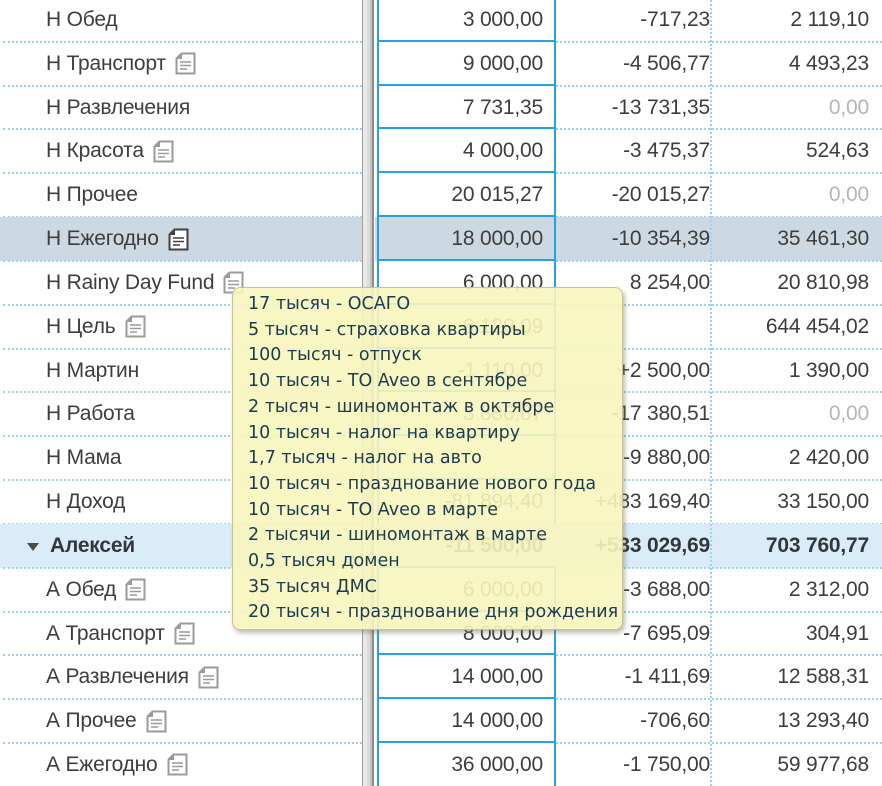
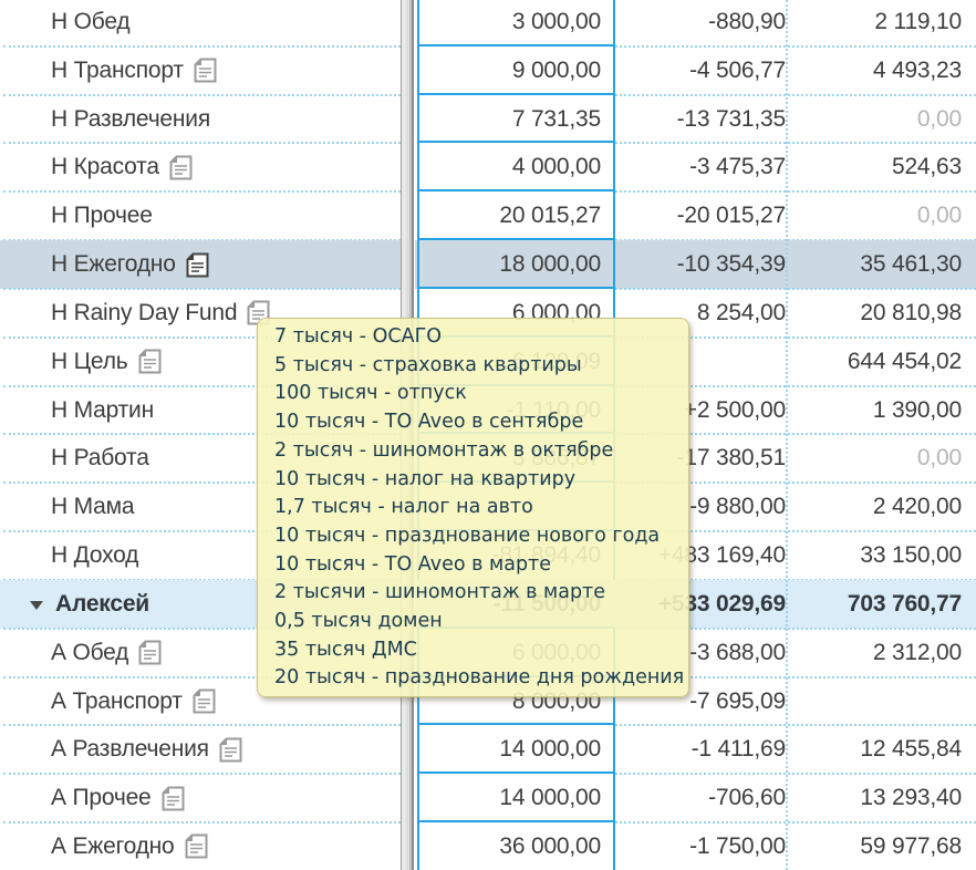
  Н Обед
  3 000,00
- -717,23
+ -880,90
  2 119,10
  Н Транспорт
  9 000,00
  -4 506,77
  4 493,23
  Н Развлечения
  7 731,35
  -13 731,35
  0,00
  Н Красота
  4 000,00
  -3 475,37
  524,63
  Н Прочее
  20 015,27
  -20 015,27
  0,00
  Н Ежегодно
  18 000,00
  -10 354,39
  35 461,30
  Н Rainy Day Fund
  6 000,00
  8 254,00
  20 810,98
  Н Цель
  644 454,02
  Н Мартин
  +2 500,00
  1 390,00
  Н Работа
  17 380,51
  0,00
  Н Мама
  -9 880,00
  2 420,00
  Н Доход
  83 169,40
  33 150,00
  Алексей
  33 029,69
  703 760,77
  А Обед
  -3 688,00
  2 312,00
  А Транспорт
  8 000,00
  -7 695,09
- 304,91
  А Развлечения
  14 000,00
  -1 411,69
- 12 588,31
+ 12 455,84
  А Прочее
  14 000,00
  -706,60
  13 293,40
  А Ежегодно
  36 000,00
  -1 750,00
  59 977,68
- 17 тысяч - ОСАГО
+ 7 тысяч - ОСАГО
  5 тысяч - страховка квартиры
  100 тысяч - отпуск
  10 тысяч - ТО Aveo в сентябре
  2 тысяч - шиномонтаж в октябре
  10 тысяч - налог на квартиру
  1,7 тысяч - налог на авто
  10 тысяч - празднование нового года
  10 тысяч - ТО Aveo в марте
  2 тысячи - шиномонтаж в марте
  0,5 тысяч домен
  35 тысяч ДМС
  20 тысяч - празднование дня рождения
